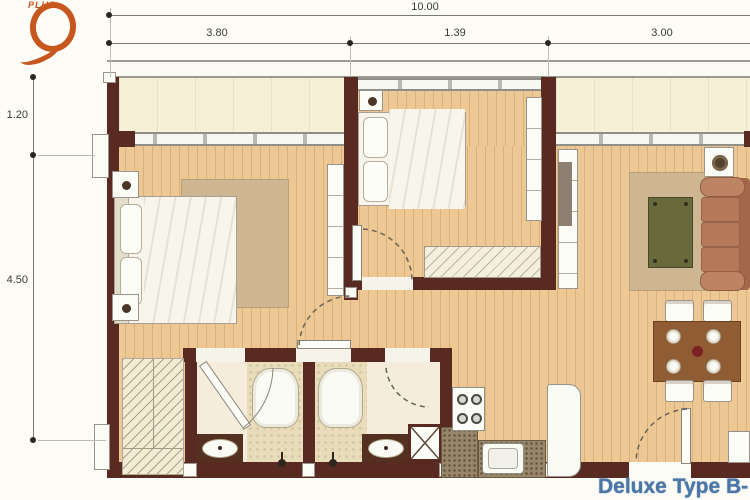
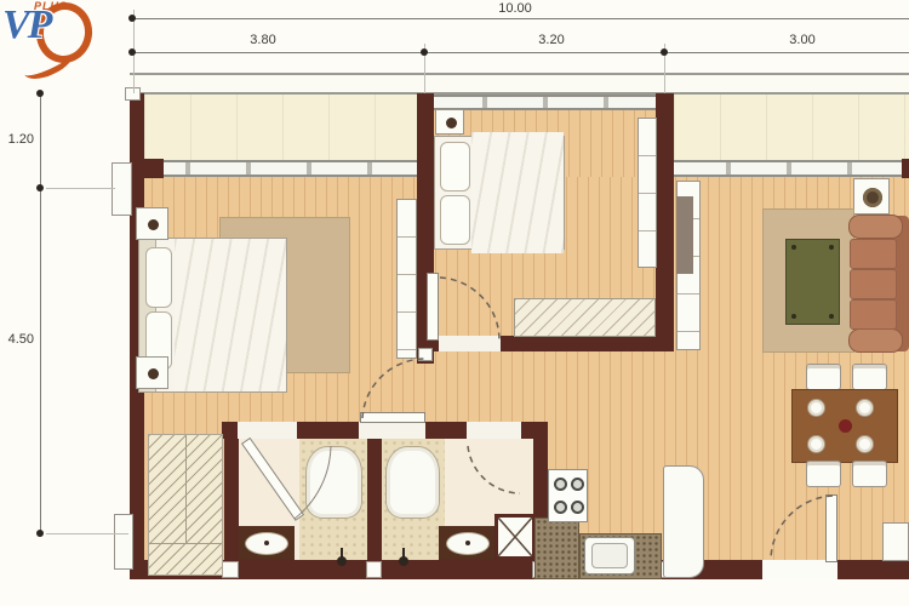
  10.00
  3.80
- 1.39
+ 3.20
  3.00
  1.20
  4.50
+ VP
  PLUS
- Deluxe Type B-
